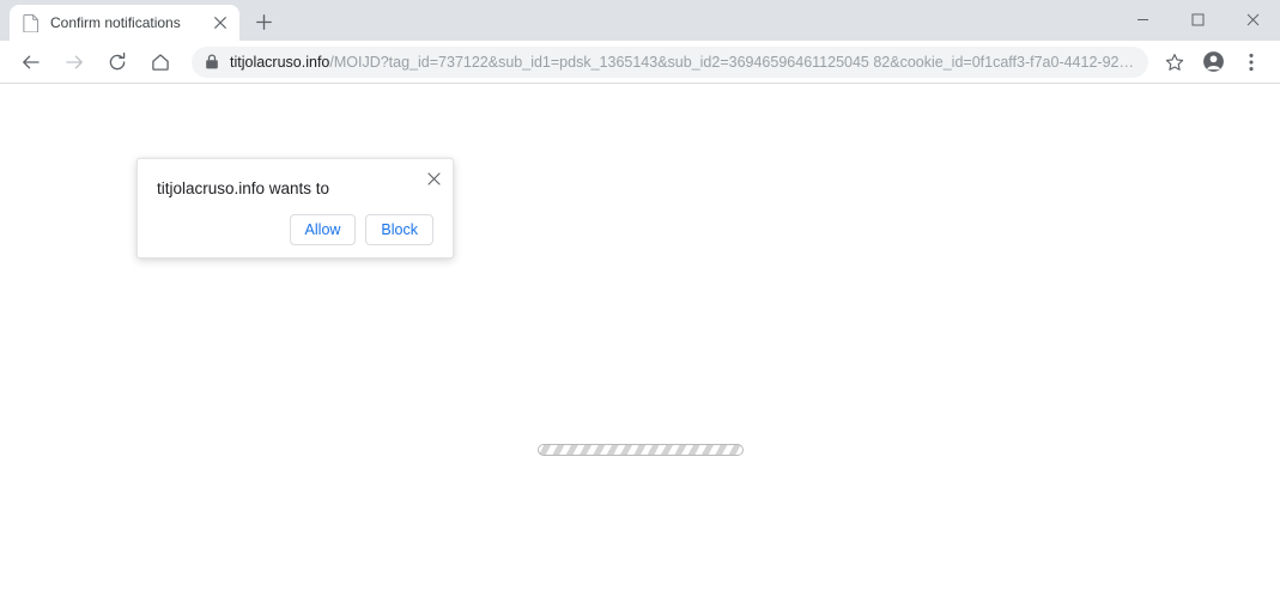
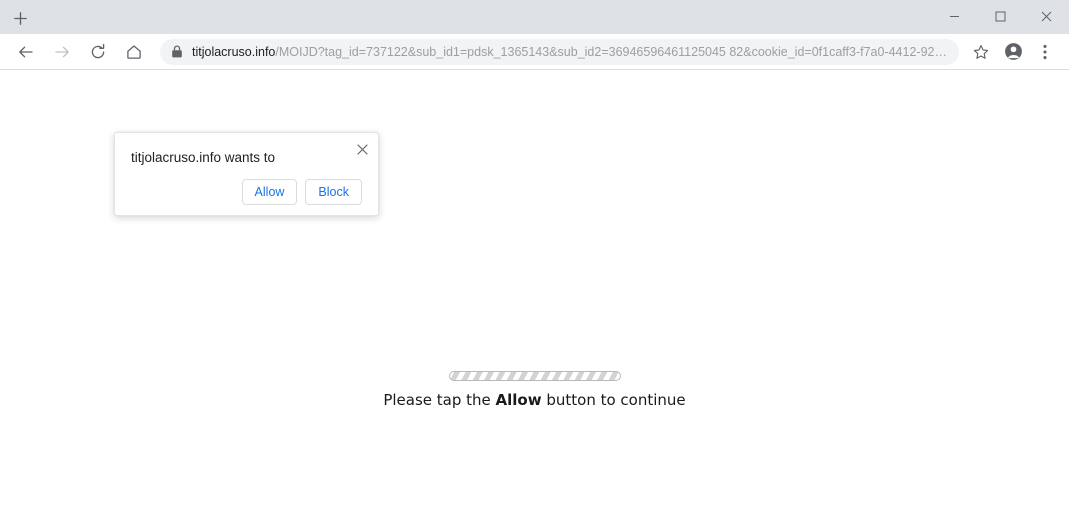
- Confirm notifications
  titjolacruso.info/MOIJD?tag_id=737122&sub_id1=pdsk_1365143&sub_id2=36946596461125045 82&cookie_id=0f1caff3-f7a0-4412-92c6-
+ Please tap the Allow button to continue
  titjolacruso.info wants to
  Allow
  Block
